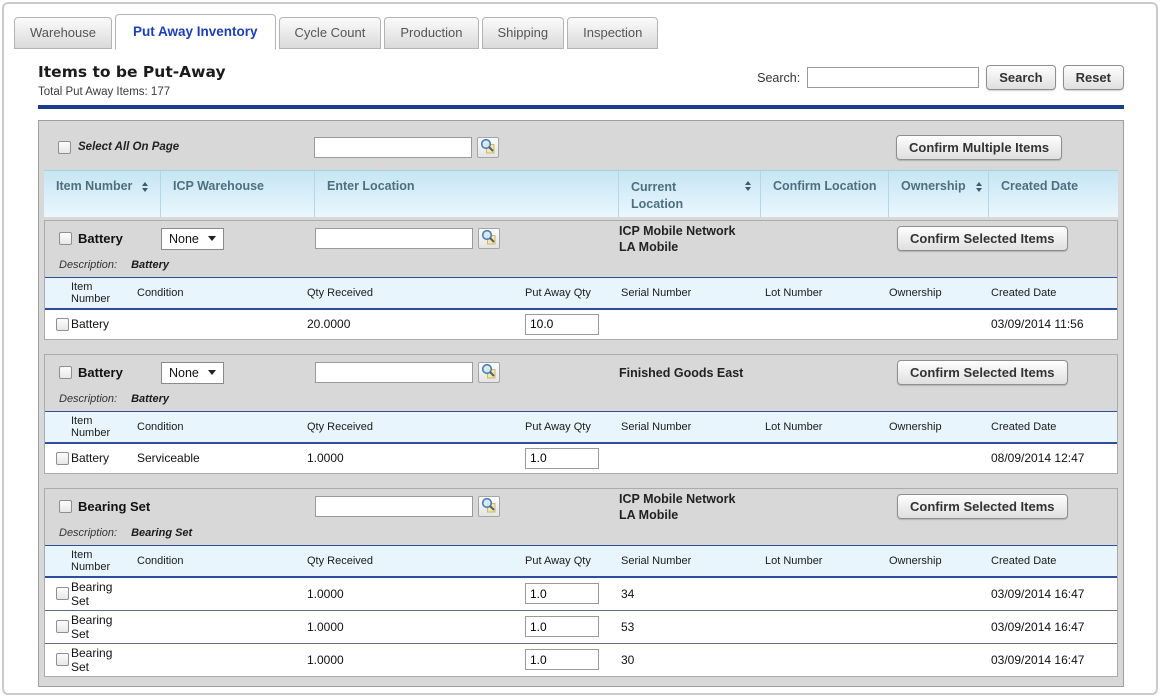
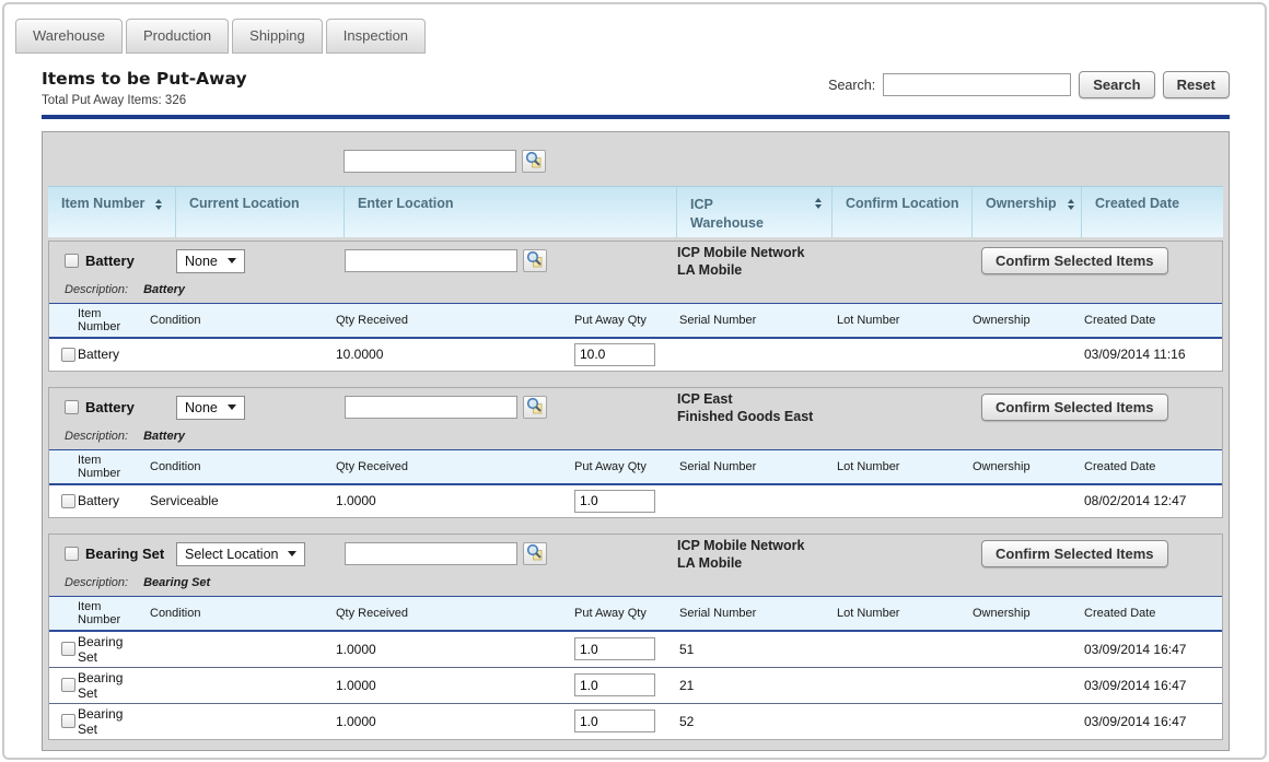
  Warehouse
- Put Away Inventory
- Cycle Count
  Production
  Shipping
  Inspection
  Items to be Put-Away
- Total Put Away Items: 177
+ Total Put Away Items: 326
  Search:
  Search
  Reset
- Select All On Page
- Confirm Multiple Items
  Item Number
- ICP Warehouse
+ Current Location
  Enter Location
- Current Location
+ ICP Warehouse
  Confirm Location
  Ownership
  Created Date
  Battery
  None
  ICP Mobile Network
  LA Mobile
  Confirm Selected Items
  Description: Battery
  Item Number
  Condition
  Qty Received
  Put Away Qty
  Serial Number
  Lot Number
  Ownership
  Created Date
  Battery
- 20.0000
+ 10.0000
  10.0
- 03/09/2014 11:56
+ 03/09/2014 11:16
  Battery
  None
+ ICP East
  Finished Goods East
  Confirm Selected Items
  Description: Battery
  Item Number
  Condition
  Qty Received
  Put Away Qty
  Serial Number
  Lot Number
  Ownership
  Created Date
  Battery
  Serviceable
  1.0000
  1.0
- 08/09/2014 12:47
+ 08/02/2014 12:47
  Bearing Set
+ Select Location
  ICP Mobile Network
  LA Mobile
  Confirm Selected Items
  Description: Bearing Set
  Item Number
  Condition
  Qty Received
  Put Away Qty
  Serial Number
  Lot Number
  Ownership
  Created Date
  Bearing Set
  1.0000
  1.0
- 34
+ 51
  03/09/2014 16:47
  Bearing Set
  1.0000
  1.0
- 53
+ 21
  03/09/2014 16:47
  Bearing Set
  1.0000
  1.0
- 30
+ 52
  03/09/2014 16:47
